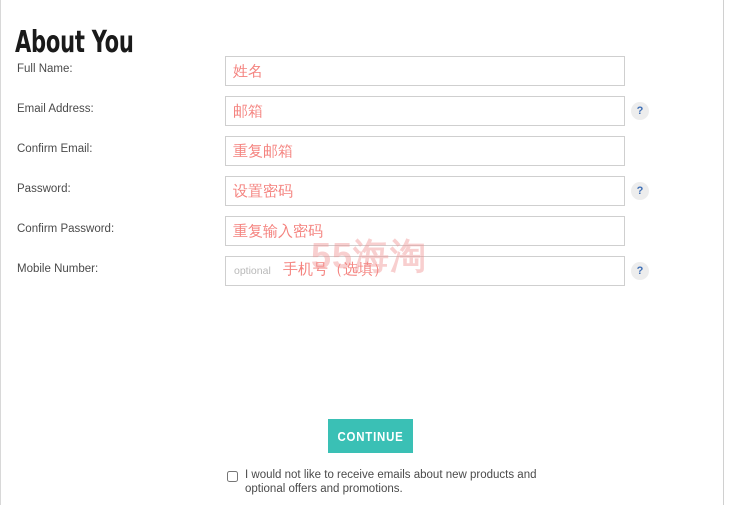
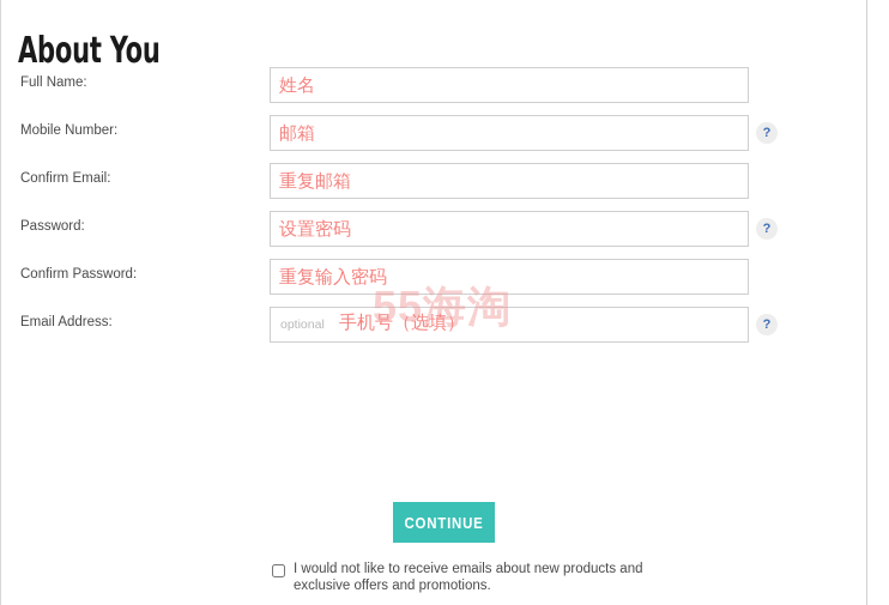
  About You
  Full Name:
  姓名
- Email Address:
+ Mobile Number:
  邮箱
  ?
  Confirm Email:
  重复邮箱
  Password:
  设置密码
  ?
  Confirm Password:
  重复输入密码
- Mobile Number:
+ Email Address:
  optional
  手机号（选填）
  ?
  CONTINUE
- I would not like to receive emails about new products and optional offers and promotions.
+ I would not like to receive emails about new products and exclusive offers and promotions.
  55海淘
